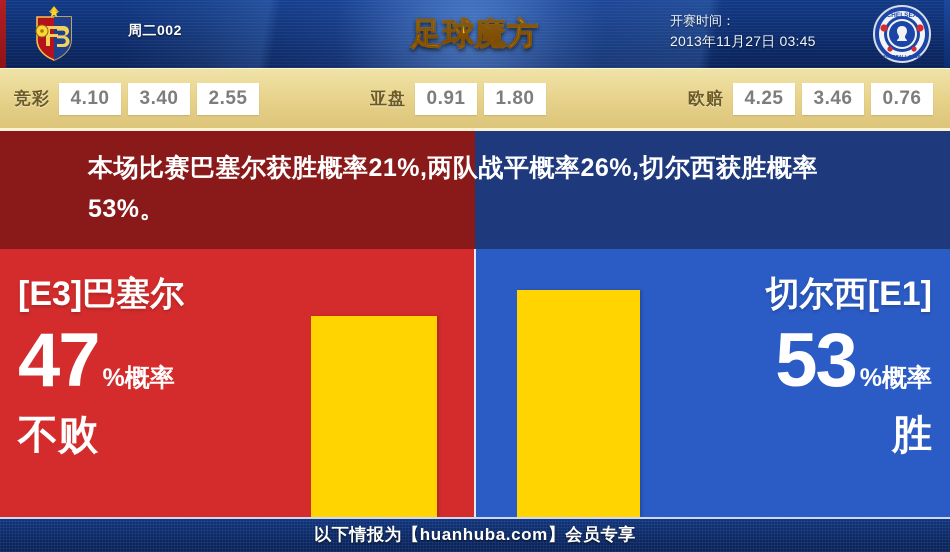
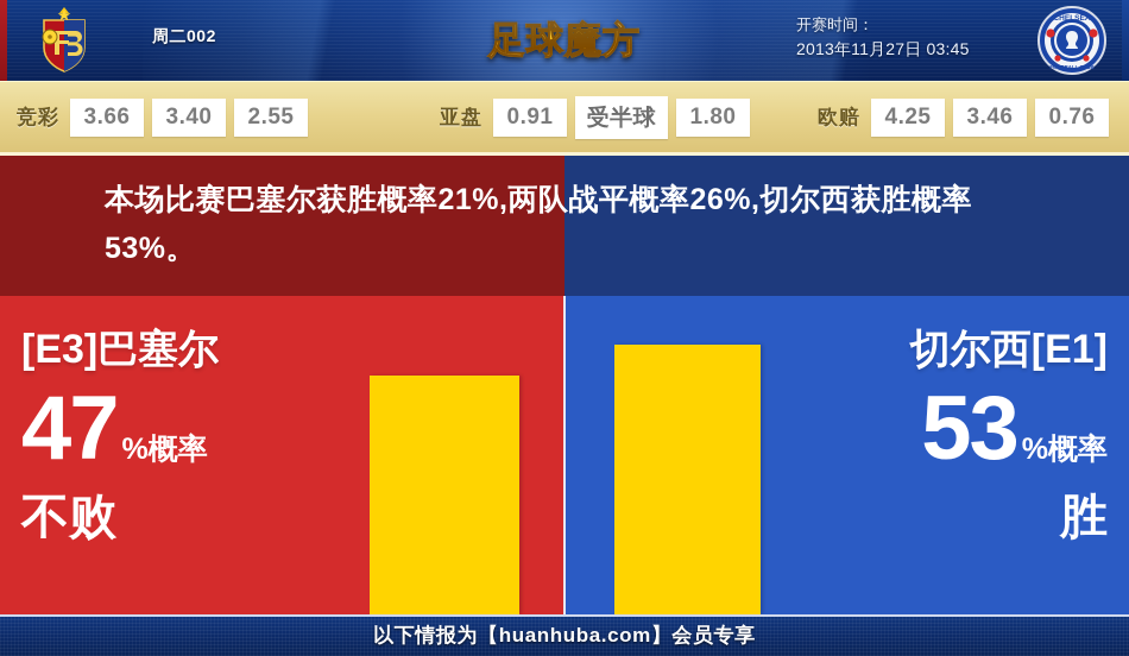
  周二002
  足球魔方
  开赛时间：
  2013年11月27日 03:45
  竞彩
- 4.10
+ 3.66
  3.40
  2.55
  亚盘
  0.91
+ 受半球
  1.80
  欧赔
  4.25
  3.46
  0.76
  本场比赛巴塞尔获胜概率21%,两队战平概率26%,切尔西获胜概率53%。
  [E3]巴塞尔
  47
  %概率
  不败
  切尔西[E1]
  53
  %概率
  胜
  以下情报为【huanhuba.com】会员专享
